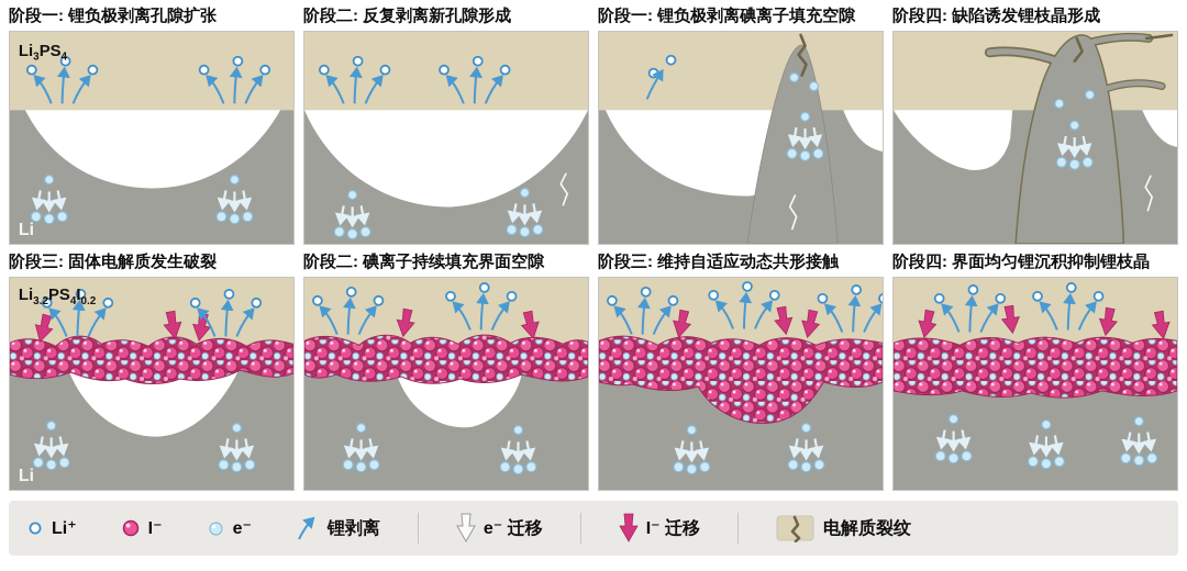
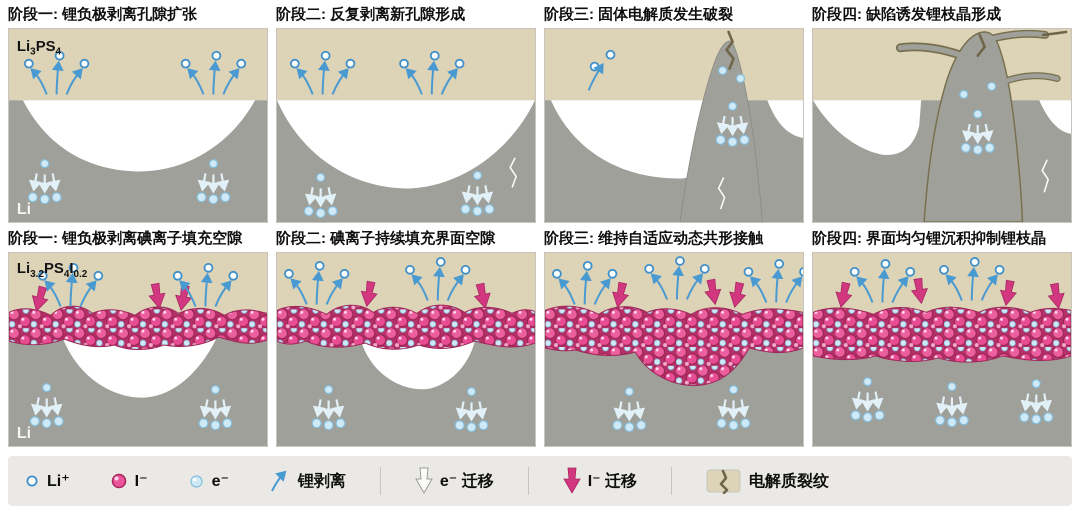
  阶段一: 锂负极剥离孔隙扩张
  阶段二: 反复剥离新孔隙形成
- 阶段一: 锂负极剥离碘离子填充空隙
+ 阶段三: 固体电解质发生破裂
  阶段四: 缺陷诱发锂枝晶形成
  Li3PS4
  Li
- 阶段三: 固体电解质发生破裂
+ 阶段一: 锂负极剥离碘离子填充空隙
  阶段二: 碘离子持续填充界面空隙
  阶段三: 维持自适应动态共形接触
  阶段四: 界面均匀锂沉积抑制锂枝晶
  Li3.2PS4I0.2
  Li
  Li⁺
  I⁻
  e⁻
  锂剥离
  e⁻ 迁移
  I⁻ 迁移
  电解质裂纹
